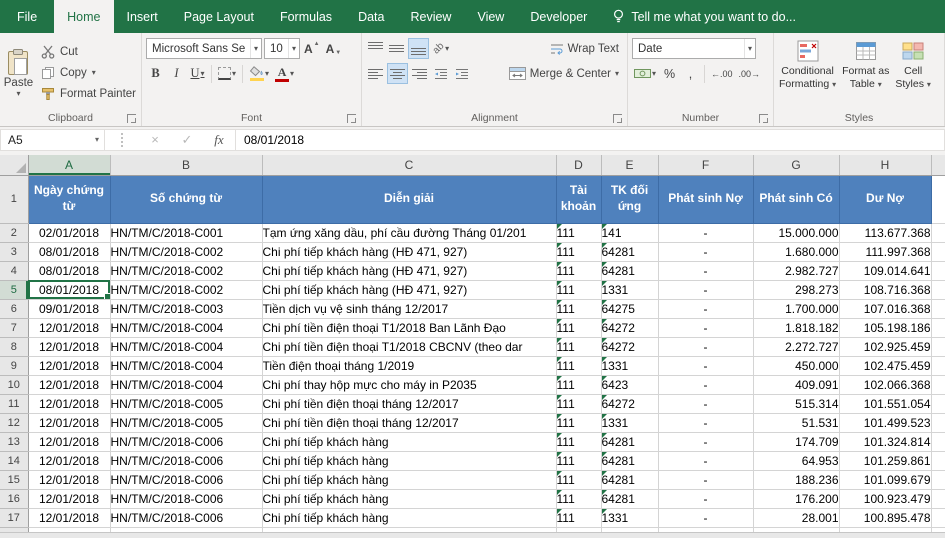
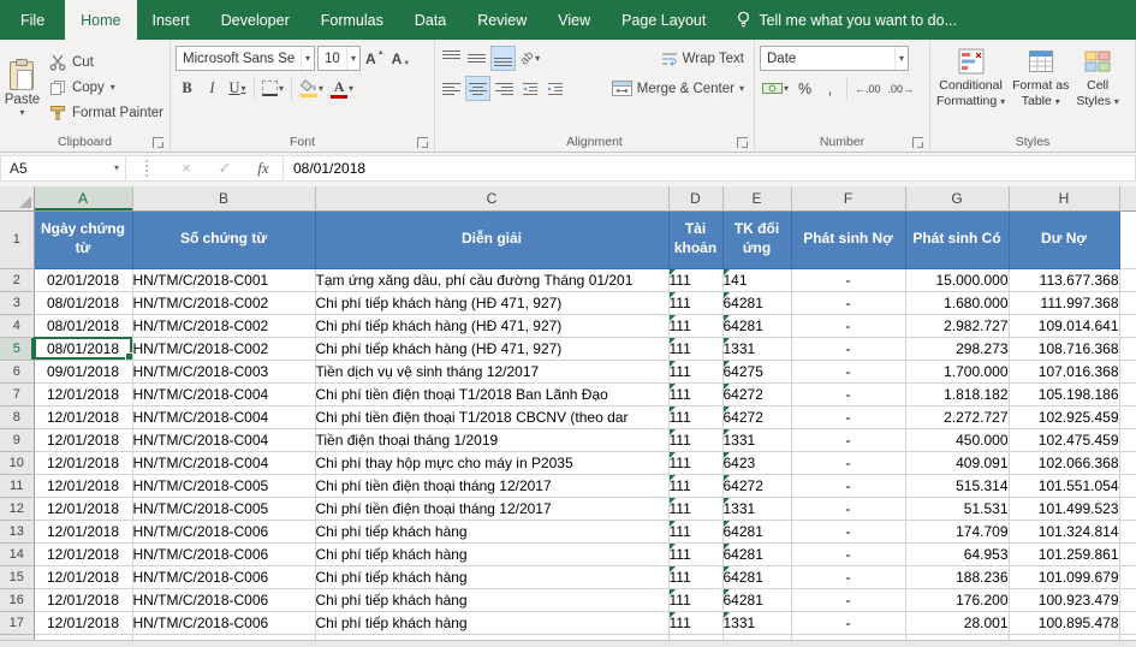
  File
  Home
  Insert
- Page Layout
+ Developer
  Formulas
  Data
  Review
  View
- Developer
+ Page Layout
  Tell me what you want to do...
  Paste
  ▾
  Cut
  Copy
  ▾
  Format Painter
  Clipboard
  Microsoft Sans Se
  ▾
  10
  ▾
  A
  A
  B
  I
  U
  ▾
  ▾
  ▾
  A
  ▾
  Font
  ▾
  Wrap Text
  Merge & Center
  ▾
  Alignment
  Date
  ▾
  ▾
  %
  ,
  ←.00
  .00→
  Number
  Conditional
  Formatting ▾
  Format as
  Table ▾
  Cell
  Styles ▾
  Styles
  A5
  ▾
  ×
  ✓
  fx
  08/01/2018
  	A	B	C	D	E	F	G	H
  1	Ngày chứng từ	Số chứng từ	Diễn giải	Tài khoản	TK đối ứng	Phát sinh Nợ	Phát sinh Có	Dư Nợ
  2	02/01/2018	HN/TM/C/2018-C001	Tạm ứng xăng dầu, phí cầu đường Tháng 01/201	111	141	-	15.000.000	113.677.368
  3	08/01/2018	HN/TM/C/2018-C002	Chi phí tiếp khách hàng (HĐ 471, 927)	111	64281	-	1.680.000	111.997.368
  4	08/01/2018	HN/TM/C/2018-C002	Chi phí tiếp khách hàng (HĐ 471, 927)	111	64281	-	2.982.727	109.014.641
  5	08/01/2018	HN/TM/C/2018-C002	Chi phí tiếp khách hàng (HĐ 471, 927)	111	1331	-	298.273	108.716.368
  6	09/01/2018	HN/TM/C/2018-C003	Tiền dịch vụ vệ sinh tháng 12/2017	111	64275	-	1.700.000	107.016.368
  7	12/01/2018	HN/TM/C/2018-C004	Chi phí tiền điện thoại T1/2018 Ban Lãnh Đạo	111	64272	-	1.818.182	105.198.186
  8	12/01/2018	HN/TM/C/2018-C004	Chi phí tiền điện thoại T1/2018 CBCNV (theo dar	111	64272	-	2.272.727	102.925.459
  9	12/01/2018	HN/TM/C/2018-C004	Tiền điện thoại tháng 1/2019	111	1331	-	450.000	102.475.459
  10	12/01/2018	HN/TM/C/2018-C004	Chi phí thay hộp mực cho máy in P2035	111	6423	-	409.091	102.066.368
  11	12/01/2018	HN/TM/C/2018-C005	Chi phí tiền điện thoại tháng 12/2017	111	64272	-	515.314	101.551.054
  12	12/01/2018	HN/TM/C/2018-C005	Chi phí tiền điện thoại tháng 12/2017	111	1331	-	51.531	101.499.523
  13	12/01/2018	HN/TM/C/2018-C006	Chi phí tiếp khách hàng	111	64281	-	174.709	101.324.814
  14	12/01/2018	HN/TM/C/2018-C006	Chi phí tiếp khách hàng	111	64281	-	64.953	101.259.861
  15	12/01/2018	HN/TM/C/2018-C006	Chi phí tiếp khách hàng	111	64281	-	188.236	101.099.679
  16	12/01/2018	HN/TM/C/2018-C006	Chi phí tiếp khách hàng	111	64281	-	176.200	100.923.479
  17	12/01/2018	HN/TM/C/2018-C006	Chi phí tiếp khách hàng	111	1331	-	28.001	100.895.478
